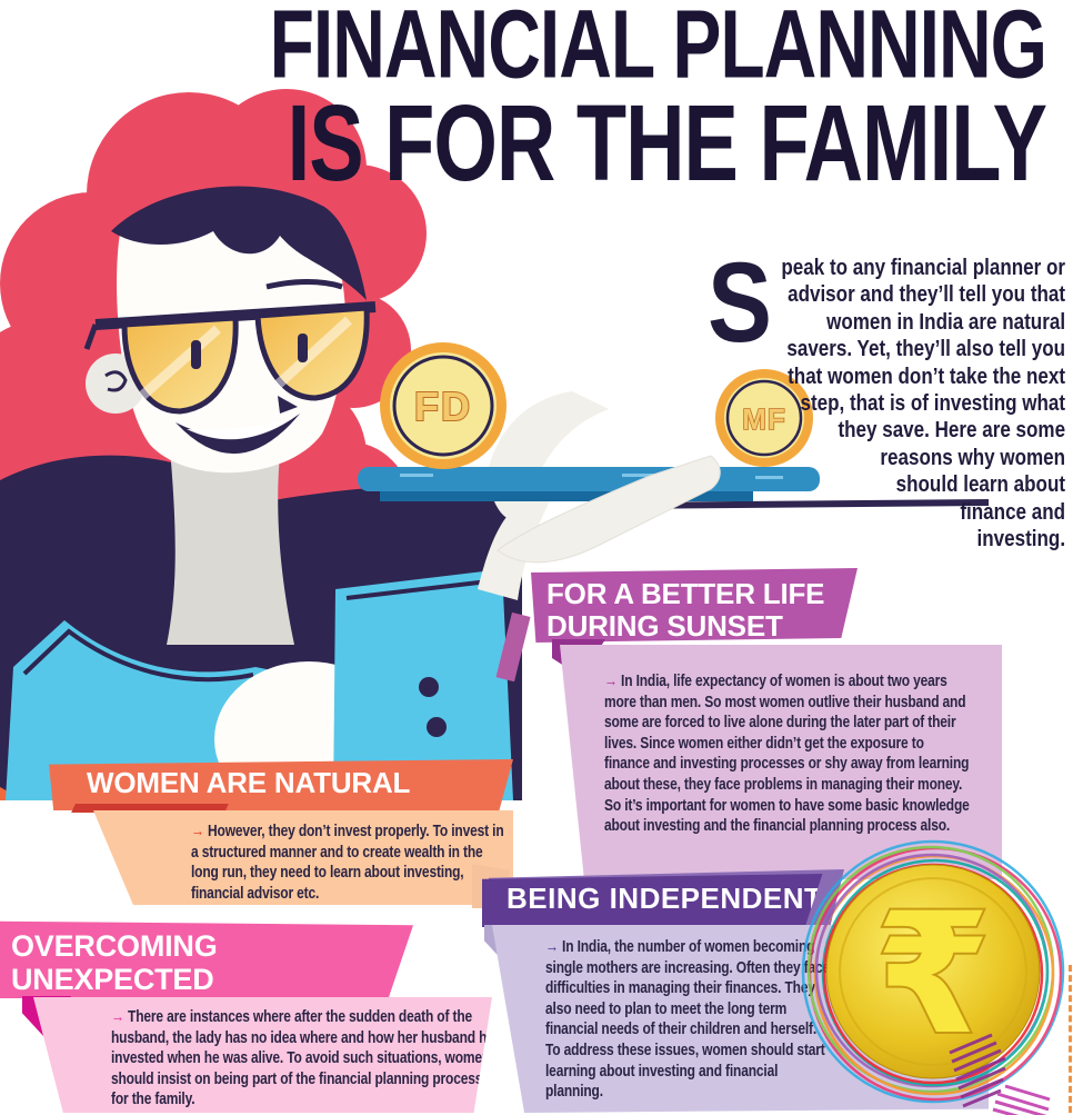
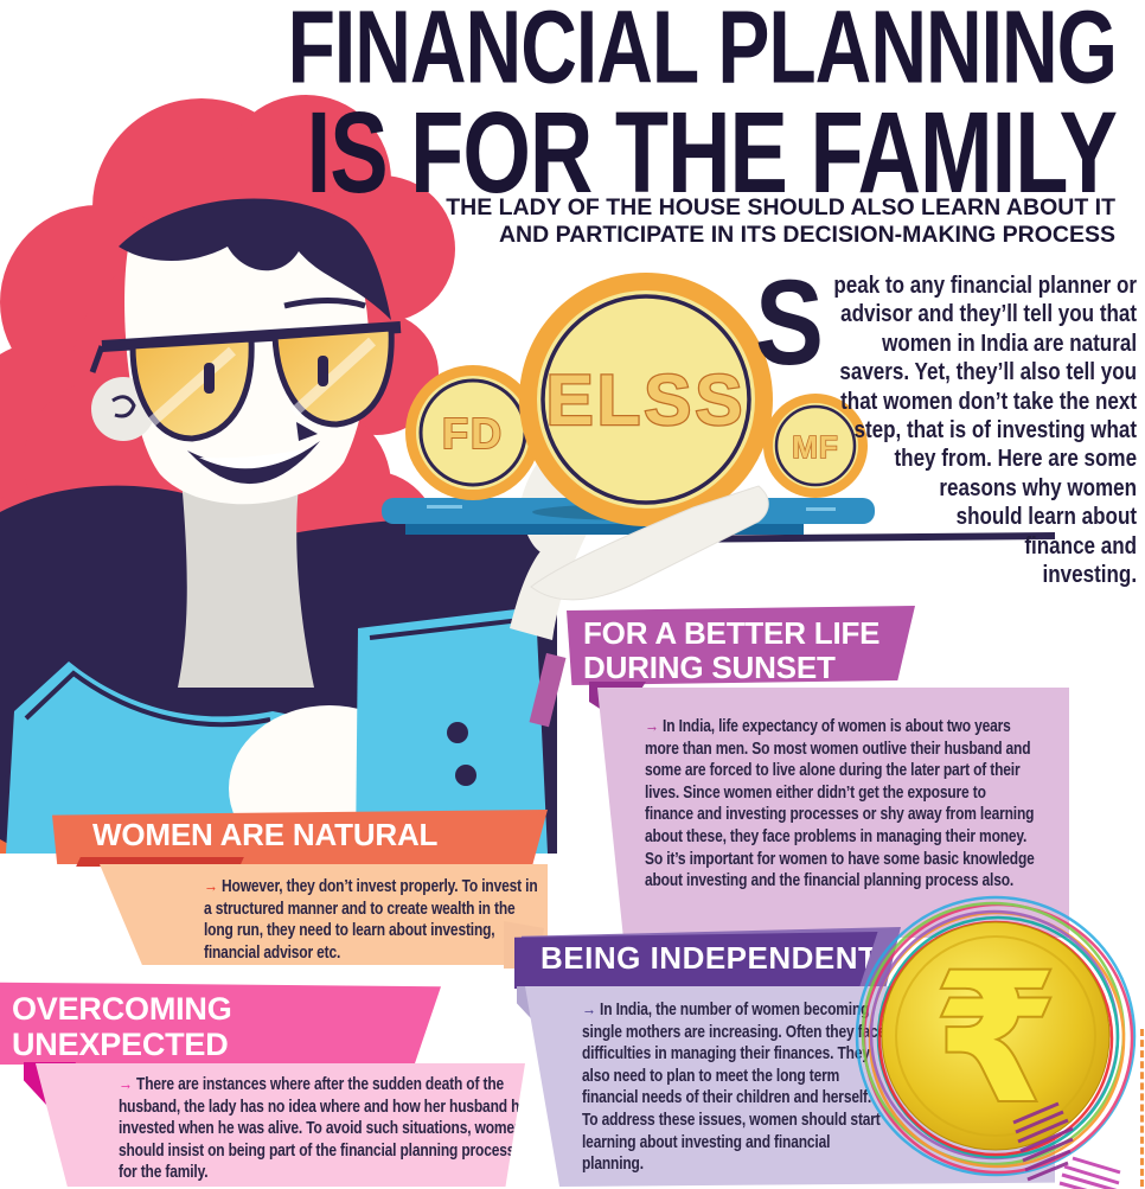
  FD
  MF
+ ELSS
  FINANCIAL PLANNING
  IS FOR THE FAMILY
+ THE LADY OF THE HOUSE SHOULD ALSO LEARN ABOUT IT
+ AND PARTICIPATE IN ITS DECISION-MAKING PROCESS
  S
- peak to any financial planner or advisor and they’ll tell you that women in India are natural savers. Yet, they’ll also tell you that women don’t take the next step, that is of investing what they save. Here are some reasons why women should learn about finance and investing.
+ peak to any financial planner or advisor and they’ll tell you that women in India are natural savers. Yet, they’ll also tell you that women don’t take the next step, that is of investing what they from. Here are some reasons why women should learn about finance and investing.
  FOR A BETTER LIFE
  DURING SUNSET
  → In India, life expectancy of women is about two years more than men. So most women outlive their husband and some are forced to live alone during the later part of their lives. Since women either didn’t get the exposure to finance and investing processes or shy away from learning about these, they face problems in managing their money. So it’s important for women to have some basic knowledge about investing and the financial planning process also.
  WOMEN ARE NATURAL
  → However, they don’t invest properly. To invest in a structured manner and to create wealth in the long run, they need to learn about investing, financial advisor etc.
  OVERCOMING UNEXPECTED
  → There are instances where after the sudden death of the husband, the lady has no idea where and how her husband h invested when he was alive. To avoid such situations, wome should insist on being part of the financial planning process for the family.
  BEING INDEPENDENT
  → In India, the number of women becoming single mothers are increasing. Often they fac difficulties in managing their finances. They also need to plan to meet the long term financial needs of their children and herself. To address these issues, women should start learning about investing and financial planning.
  ₹
